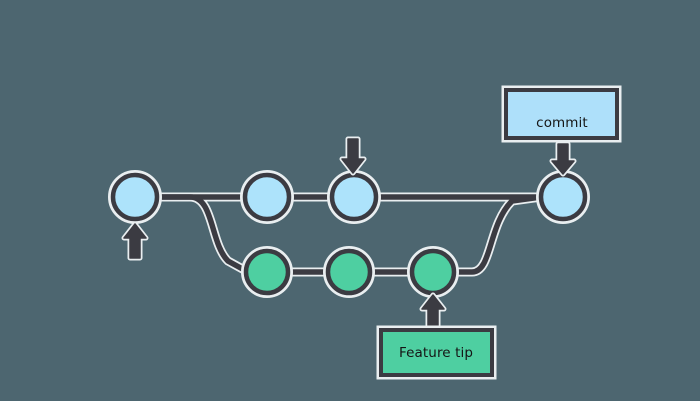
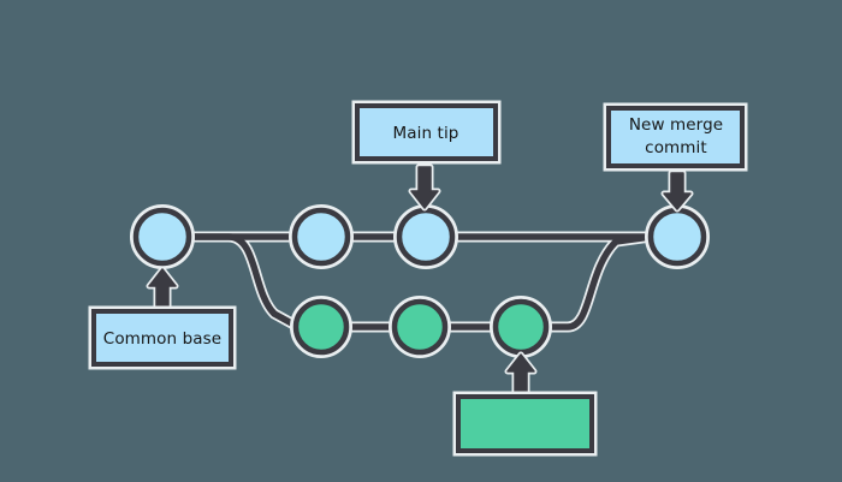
+ Common base
+ Main tip
+ New merge
  commit
- Feature tip
